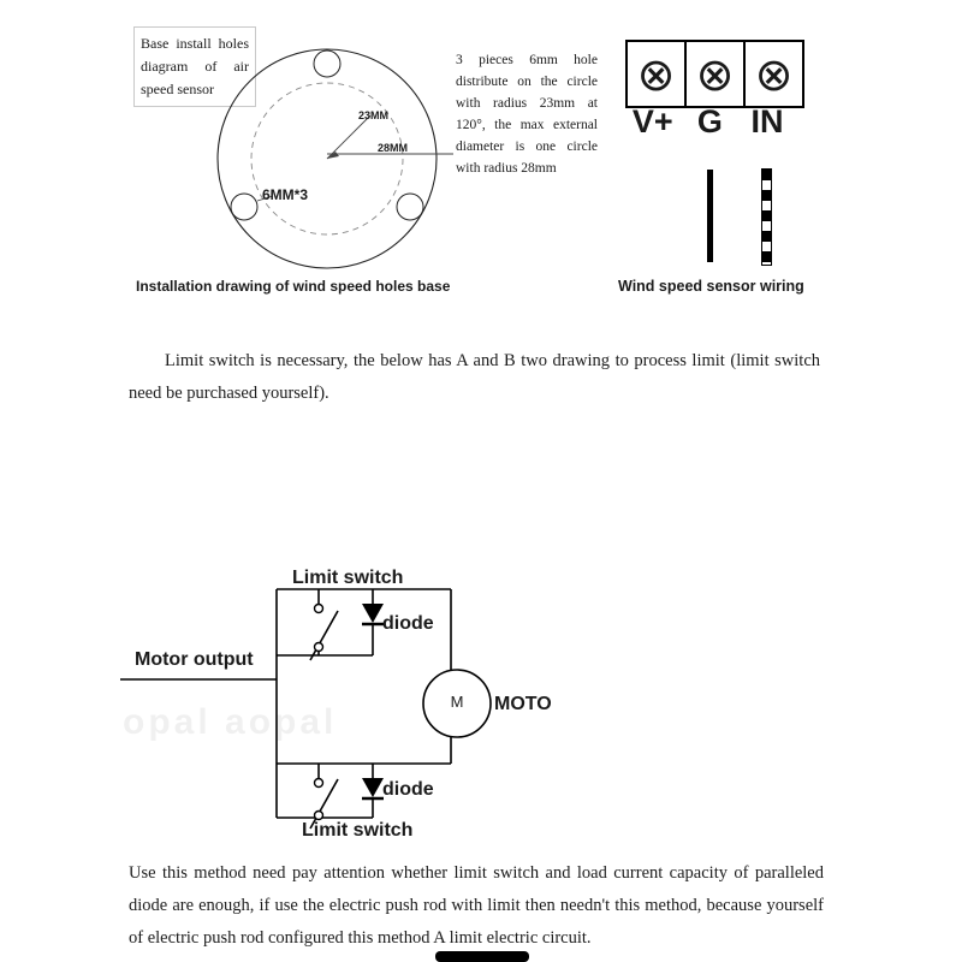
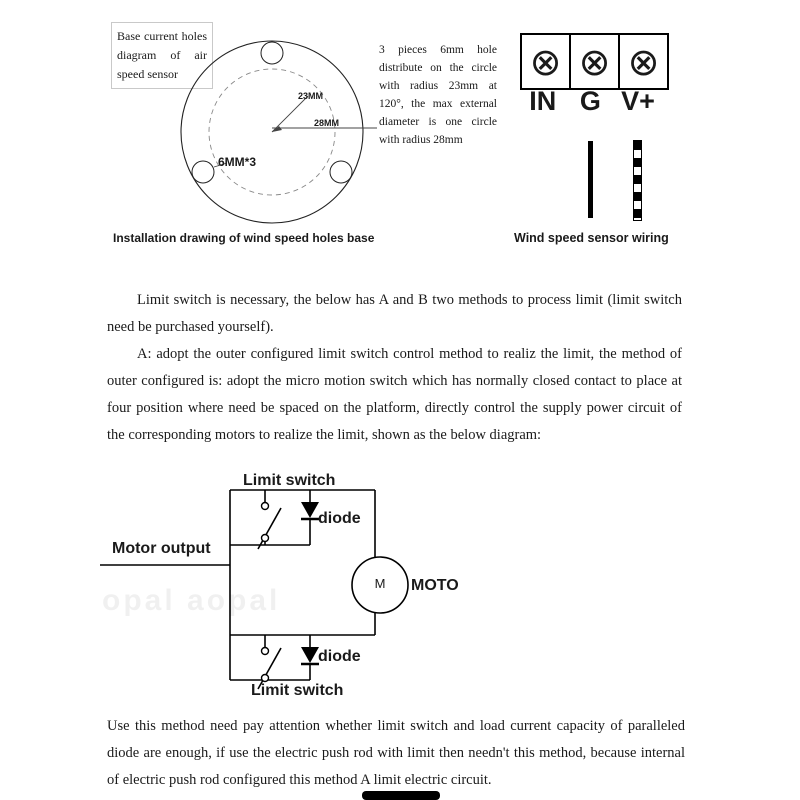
- Base install holes diagram of air speed sensor
+ Base current holes diagram of air speed sensor
  23MM
  28MM
  6MM*3
  3 pieces 6mm hole distribute on the circle with radius 23mm at 120°, the max external diameter is one circle with radius 28mm
  ⊗
  ⊗
  ⊗
- V+
+ IN
  G
- IN
+ V+
  Installation drawing of wind speed holes base
  Wind speed sensor wiring
- Limit switch is necessary, the below has A and B two drawing to process limit (limit switch need be purchased yourself).
+ Limit switch is necessary, the below has A and B two methods to process limit (limit switch need be purchased yourself).
+ A: adopt the outer configured limit switch control method to realiz the limit, the method of outer configured is: adopt the micro motion switch which has normally closed contact to place at four position where need be spaced on the platform, directly control the supply power circuit of the corresponding motors to realize the limit, shown as the below diagram:
  opal aopal
  Limit switch
  diode
  Motor output
  M
  MOTO
  diode
  Limit switch
- Use this method need pay attention whether limit switch and load current capacity of paralleled diode are enough, if use the electric push rod with limit then needn't this method, because yourself of electric push rod configured this method A limit electric circuit.
+ Use this method need pay attention whether limit switch and load current capacity of paralleled diode are enough, if use the electric push rod with limit then needn't this method, because internal of electric push rod configured this method A limit electric circuit.
